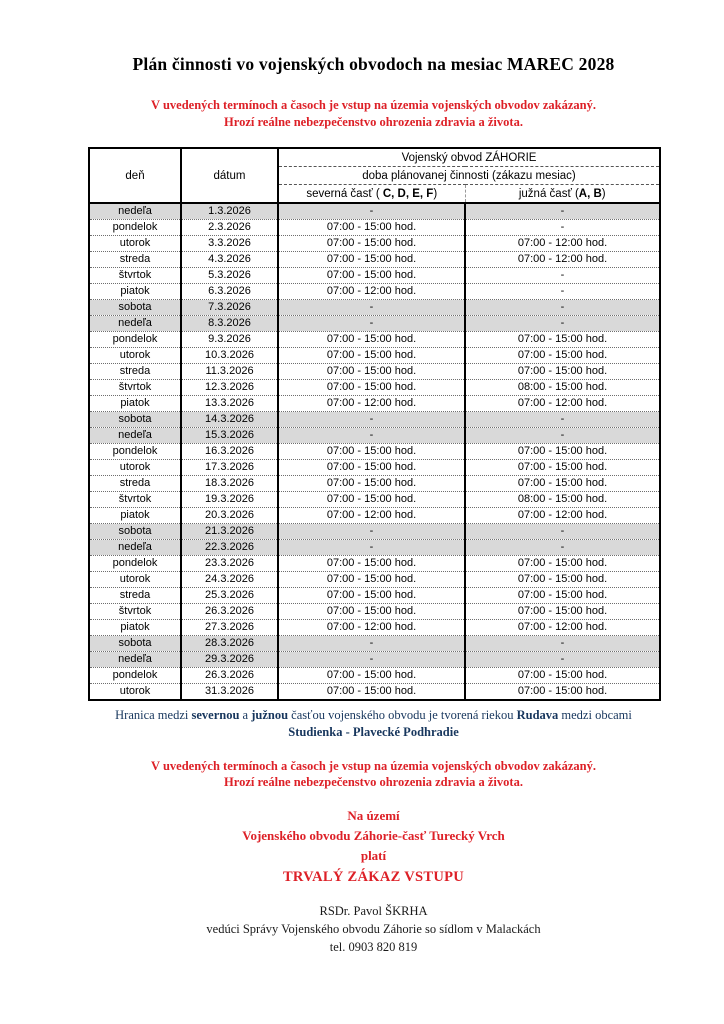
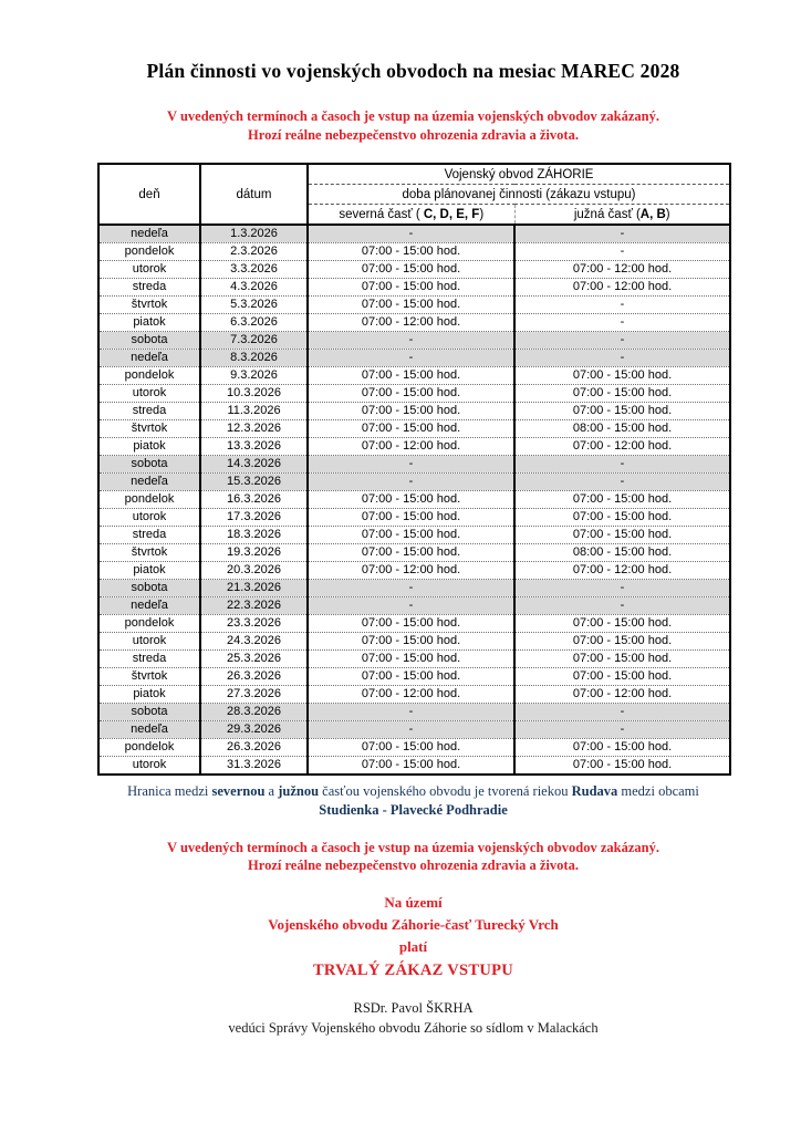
  Plán činnosti vo vojenských obvodoch na mesiac MAREC 2028
  V uvedených termínoch a časoch je vstup na územia vojenských obvodov zakázaný.
  Hrozí reálne nebezpečenstvo ohrozenia zdravia a života.
  deň	dátum	Vojenský obvod ZÁHORIE
- doba plánovanej činnosti (zákazu mesiac)
+ doba plánovanej činnosti (zákazu vstupu)
  severná časť ( C, D, E, F)	južná časť (A, B)
  nedeľa	1.3.2026	-	-
  pondelok	2.3.2026	07:00 - 15:00 hod.	-
  utorok	3.3.2026	07:00 - 15:00 hod.	07:00 - 12:00 hod.
  streda	4.3.2026	07:00 - 15:00 hod.	07:00 - 12:00 hod.
  štvrtok	5.3.2026	07:00 - 15:00 hod.	-
  piatok	6.3.2026	07:00 - 12:00 hod.	-
  sobota	7.3.2026	-	-
  nedeľa	8.3.2026	-	-
  pondelok	9.3.2026	07:00 - 15:00 hod.	07:00 - 15:00 hod.
  utorok	10.3.2026	07:00 - 15:00 hod.	07:00 - 15:00 hod.
  streda	11.3.2026	07:00 - 15:00 hod.	07:00 - 15:00 hod.
  štvrtok	12.3.2026	07:00 - 15:00 hod.	08:00 - 15:00 hod.
  piatok	13.3.2026	07:00 - 12:00 hod.	07:00 - 12:00 hod.
  sobota	14.3.2026	-	-
  nedeľa	15.3.2026	-	-
  pondelok	16.3.2026	07:00 - 15:00 hod.	07:00 - 15:00 hod.
  utorok	17.3.2026	07:00 - 15:00 hod.	07:00 - 15:00 hod.
  streda	18.3.2026	07:00 - 15:00 hod.	07:00 - 15:00 hod.
  štvrtok	19.3.2026	07:00 - 15:00 hod.	08:00 - 15:00 hod.
  piatok	20.3.2026	07:00 - 12:00 hod.	07:00 - 12:00 hod.
  sobota	21.3.2026	-	-
  nedeľa	22.3.2026	-	-
  pondelok	23.3.2026	07:00 - 15:00 hod.	07:00 - 15:00 hod.
  utorok	24.3.2026	07:00 - 15:00 hod.	07:00 - 15:00 hod.
  streda	25.3.2026	07:00 - 15:00 hod.	07:00 - 15:00 hod.
  štvrtok	26.3.2026	07:00 - 15:00 hod.	07:00 - 15:00 hod.
  piatok	27.3.2026	07:00 - 12:00 hod.	07:00 - 12:00 hod.
  sobota	28.3.2026	-	-
  nedeľa	29.3.2026	-	-
  pondelok	26.3.2026	07:00 - 15:00 hod.	07:00 - 15:00 hod.
  utorok	31.3.2026	07:00 - 15:00 hod.	07:00 - 15:00 hod.
  Hranica medzi severnou a južnou časťou vojenského obvodu je tvorená riekou Rudava medzi obcami
  Studienka - Plavecké Podhradie
  V uvedených termínoch a časoch je vstup na územia vojenských obvodov zakázaný.
  Hrozí reálne nebezpečenstvo ohrozenia zdravia a života.
  Na území
  Vojenského obvodu Záhorie-časť Turecký Vrch
  platí
  TRVALÝ ZÁKAZ VSTUPU
  RSDr. Pavol ŠKRHA
  vedúci Správy Vojenského obvodu Záhorie so sídlom v Malackách
- tel. 0903 820 819
